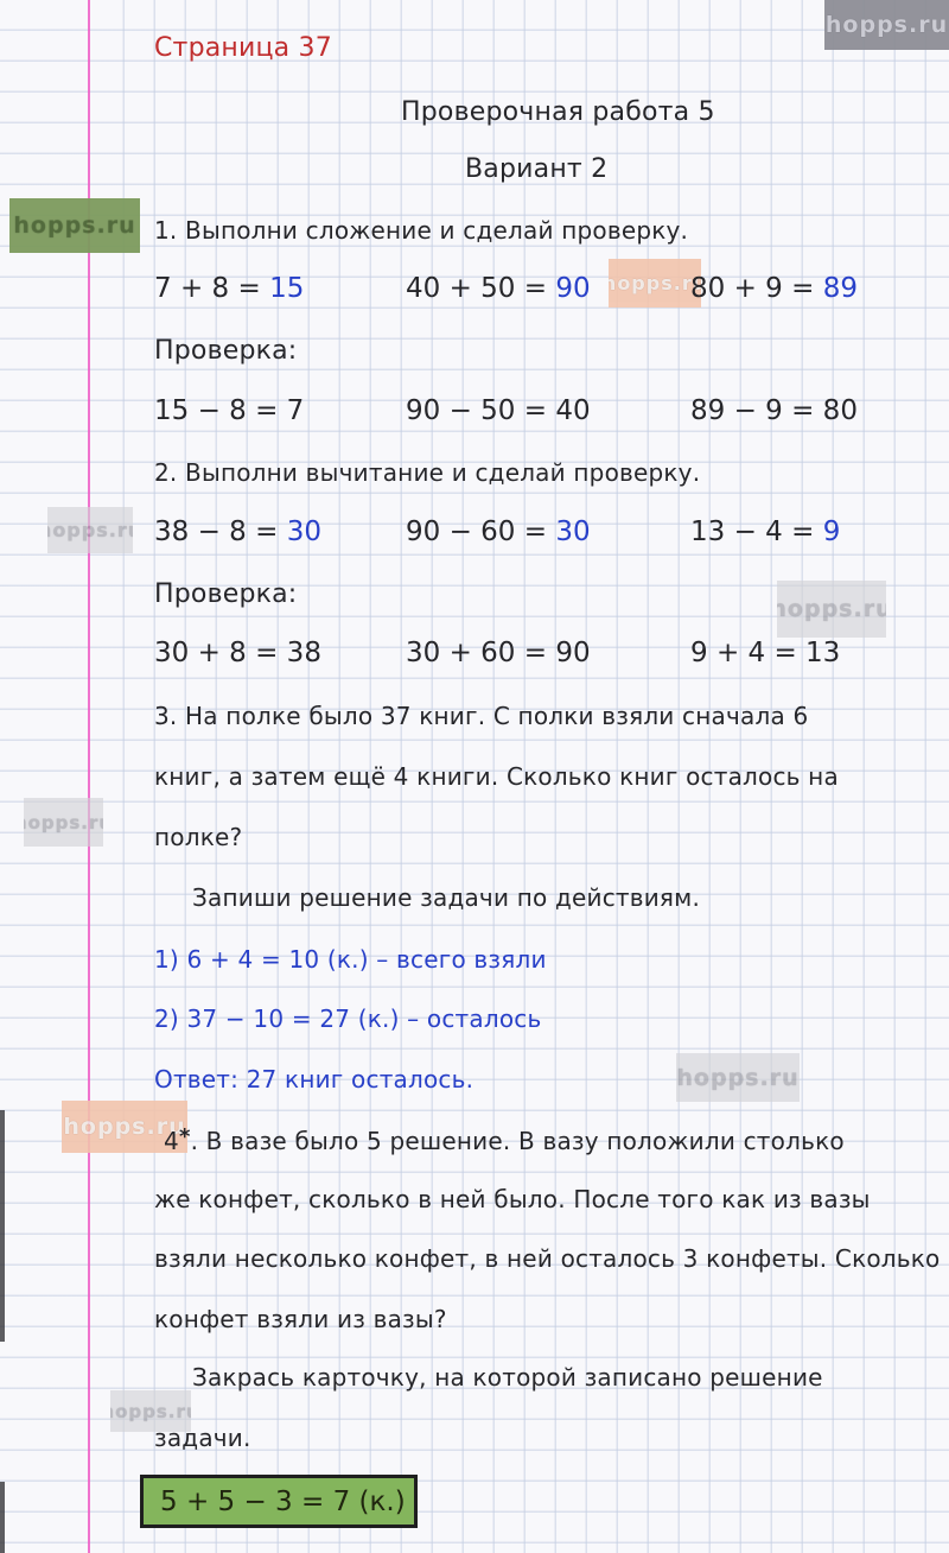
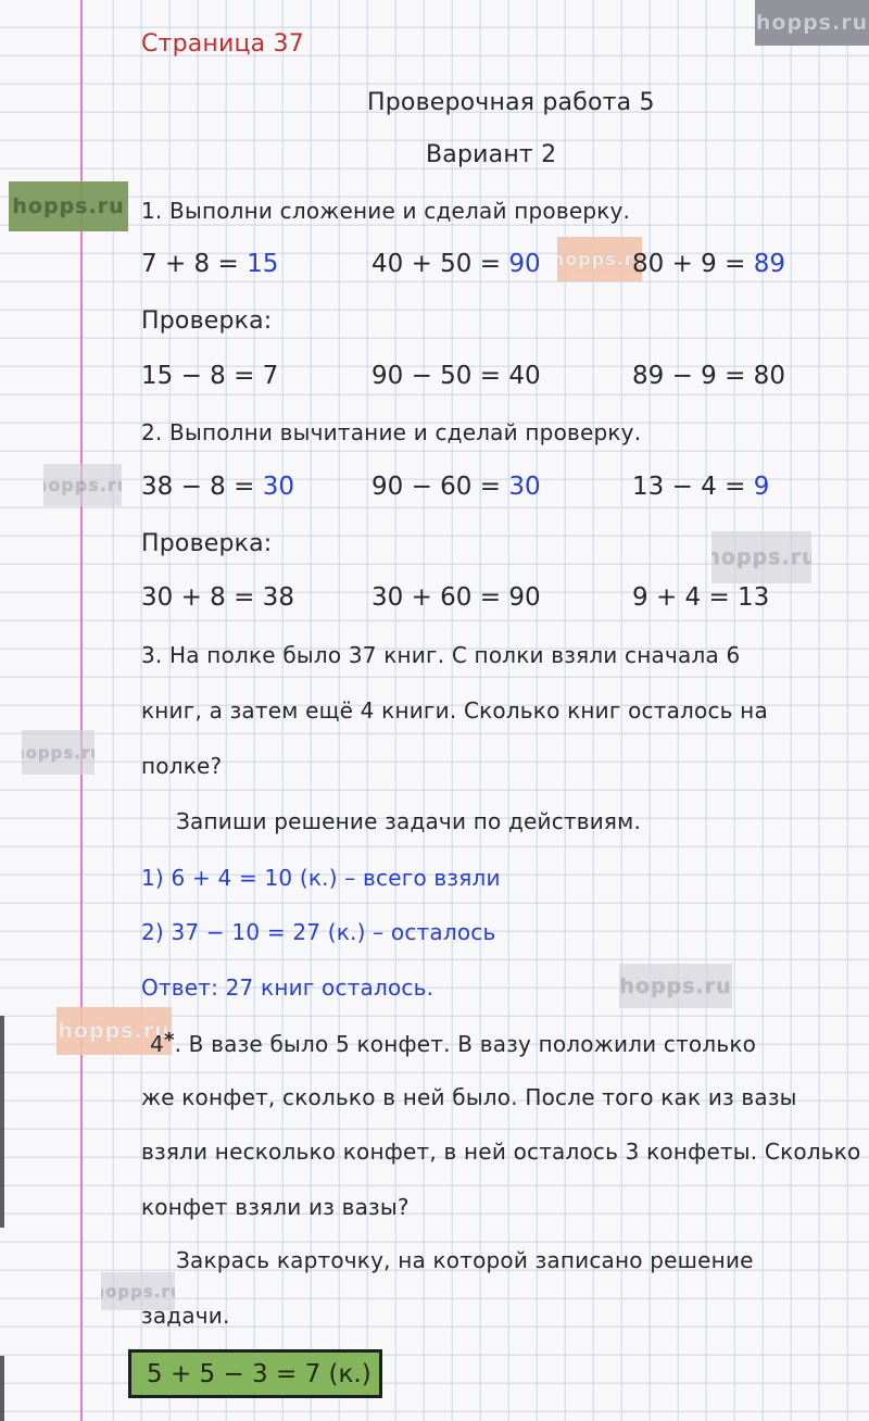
  hopps.ru
  hopps.ru
  hopps.ru
  opps.r
  hopps.ru
  opps.r
  hopps.ru
  hopps.ru
  opps.r
  Страница 37
  Проверочная работа 5
  Вариант 2
  1. Выполни сложение и сделай проверку.
  7 + 8 = 15
  40 + 50 = 90
  80 + 9 = 89
  Проверка:
  15 − 8 = 7
  90 − 50 = 40
  89 − 9 = 80
  2. Выполни вычитание и сделай проверку.
  38 − 8 = 30
  90 − 60 = 30
  13 − 4 = 9
  Проверка:
  30 + 8 = 38
  30 + 60 = 90
  9 + 4 = 13
  3. На полке было 37 книг. С полки взяли сначала 6
  книг, а затем ещё 4 книги. Сколько книг осталось на
  полке?
  Запиши решение задачи по действиям.
  1) 6 + 4 = 10 (к.) – всего взяли
  2) 37 − 10 = 27 (к.) – осталось
  Ответ: 27 книг осталось.
- 4*. В вазе было 5 решение. В вазу положили столько
+ 4*. В вазе было 5 конфет. В вазу положили столько
  же конфет, сколько в ней было. После того как из вазы
  взяли несколько конфет, в ней осталось 3 конфеты. Сколько
  конфет взяли из вазы?
  Закрась карточку, на которой записано решение
  задачи.
  5 + 5 − 3 = 7 (к.)
